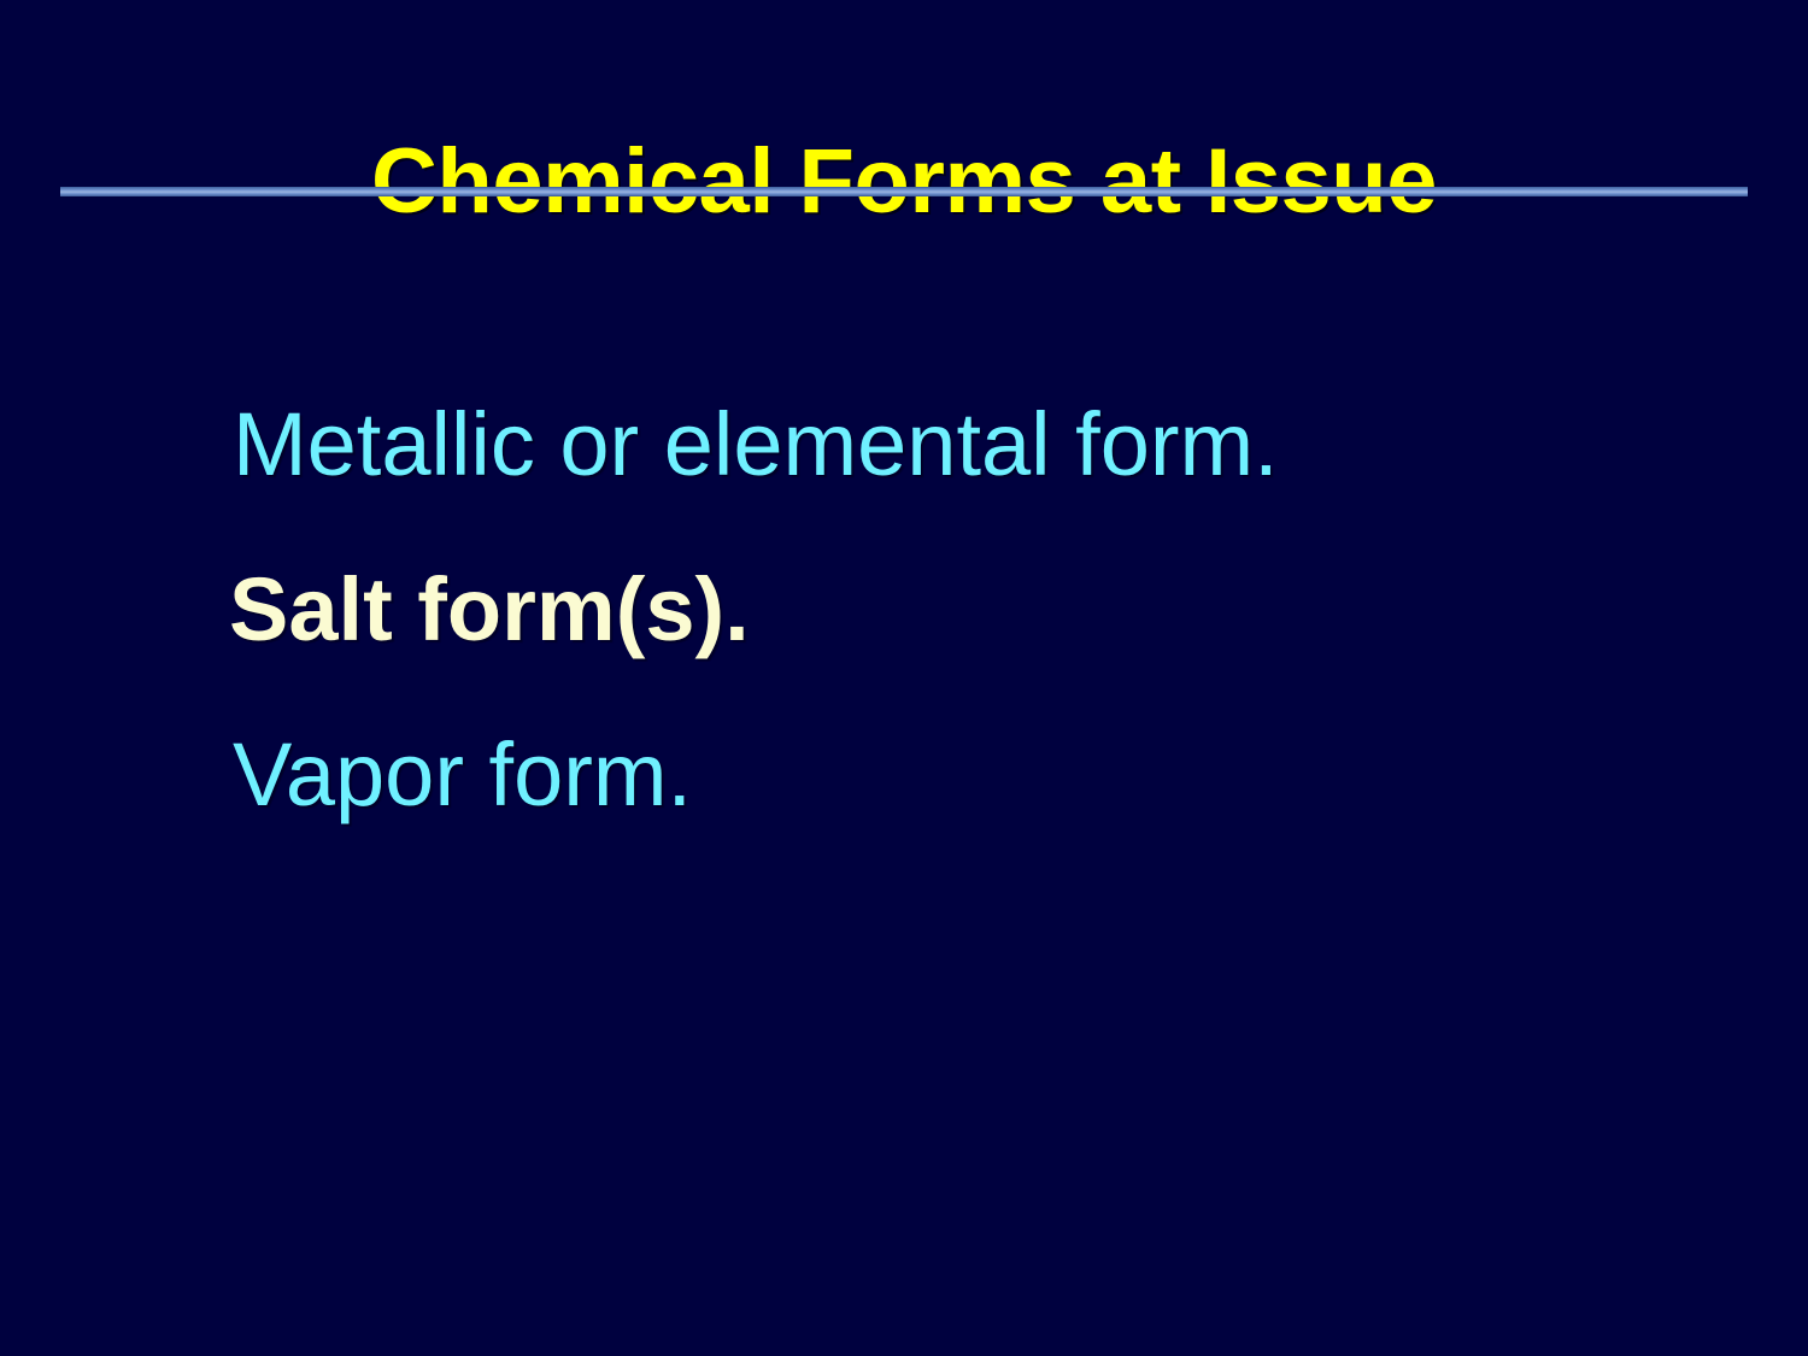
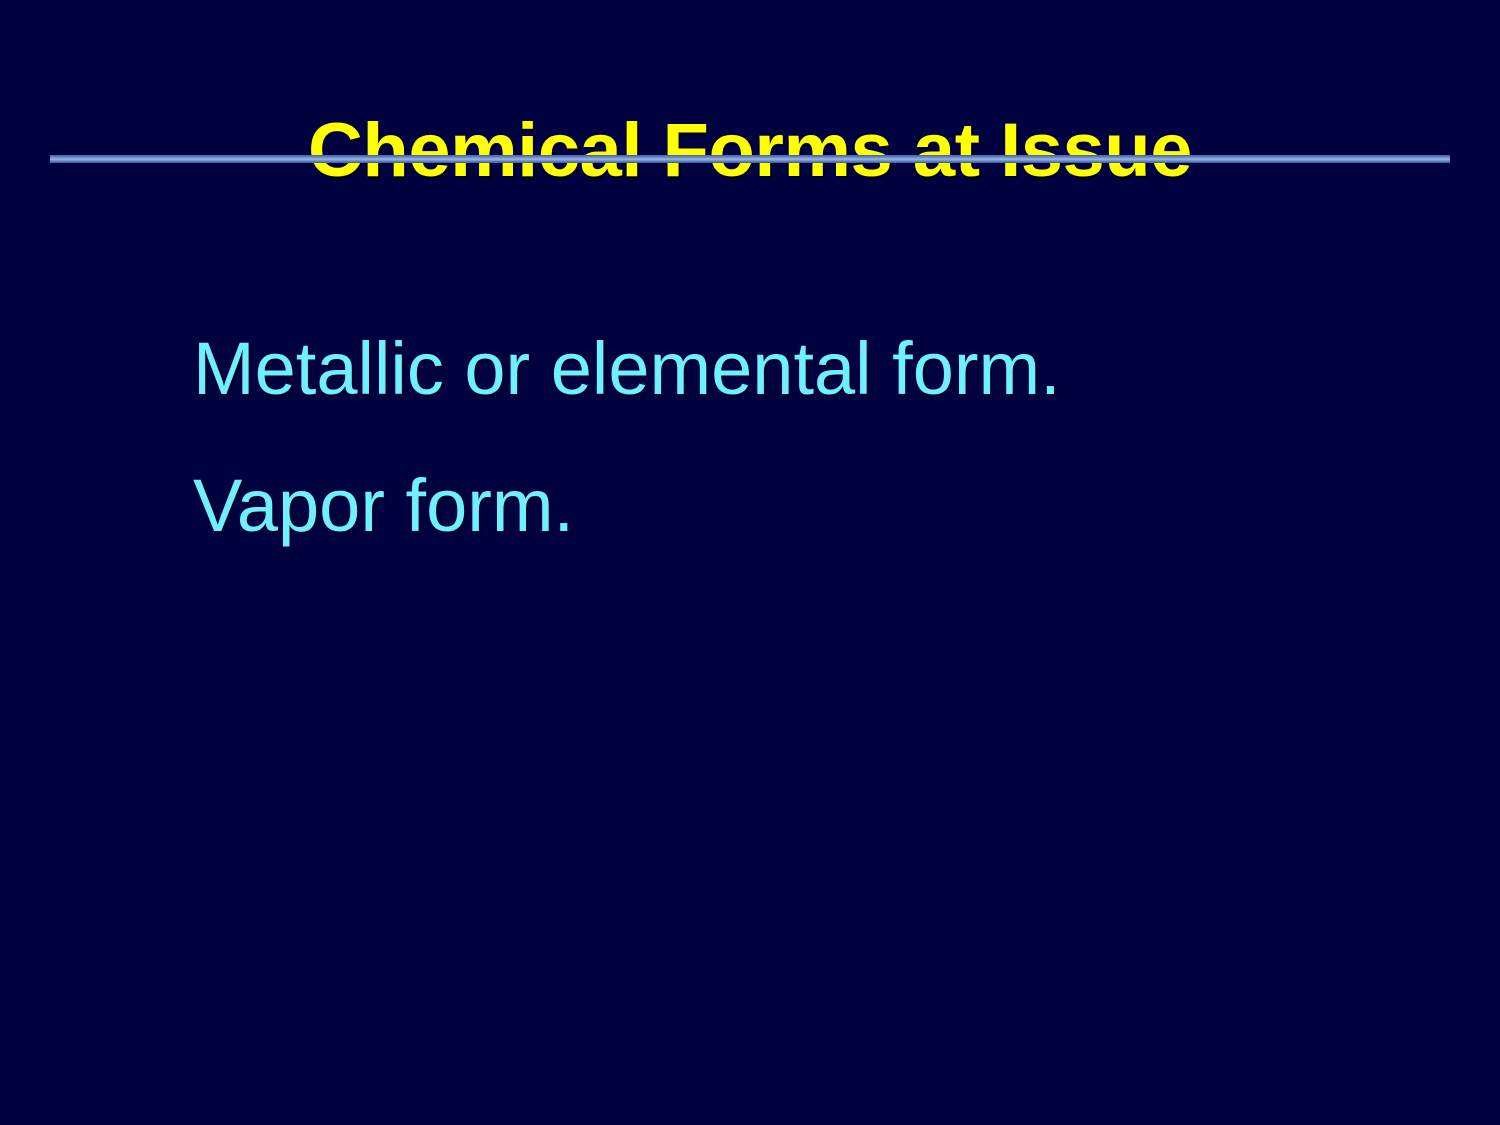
  Chemical Forms at Issue
  Metallic or elemental form.
- Salt form(s).
  Vapor form.
